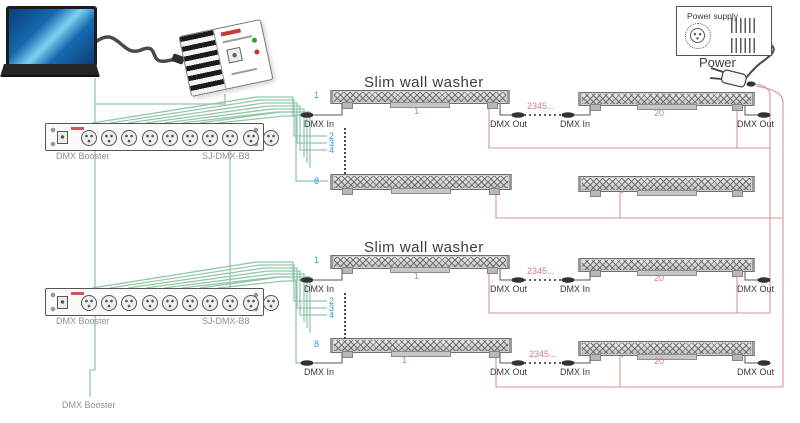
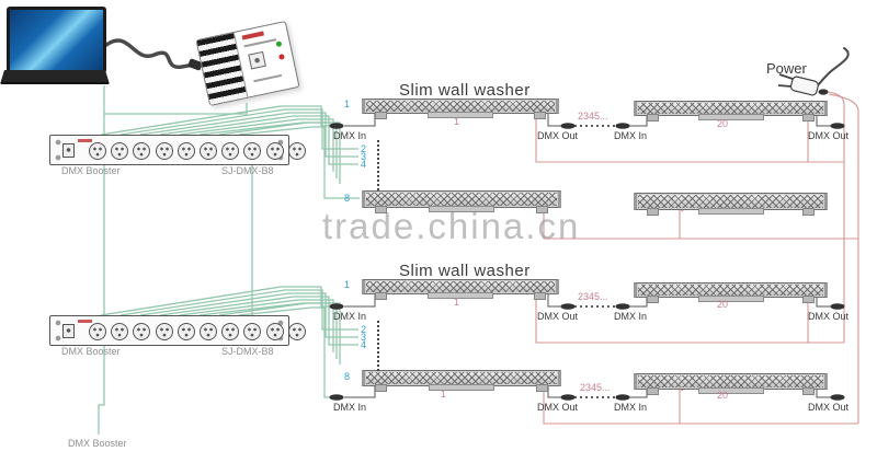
- Power supply
  Power
  DMX Booster
  SJ-DMX-B8
  DMX Booster
  SJ-DMX-B8
  DMX Booster
  Slim wall washer
  1
  1
  20
  2345...
  DMX In
  DMX Out
  DMX In
  DMX Out
  2
  3
  4
  8
+ trade.china.cn
  Slim wall washer
  1
  1
  20
  2345...
  DMX In
  DMX Out
  DMX In
  DMX Out
  2
  3
  4
  8
  1
  20
  2345...
  DMX In
  DMX Out
  DMX In
  DMX Out
